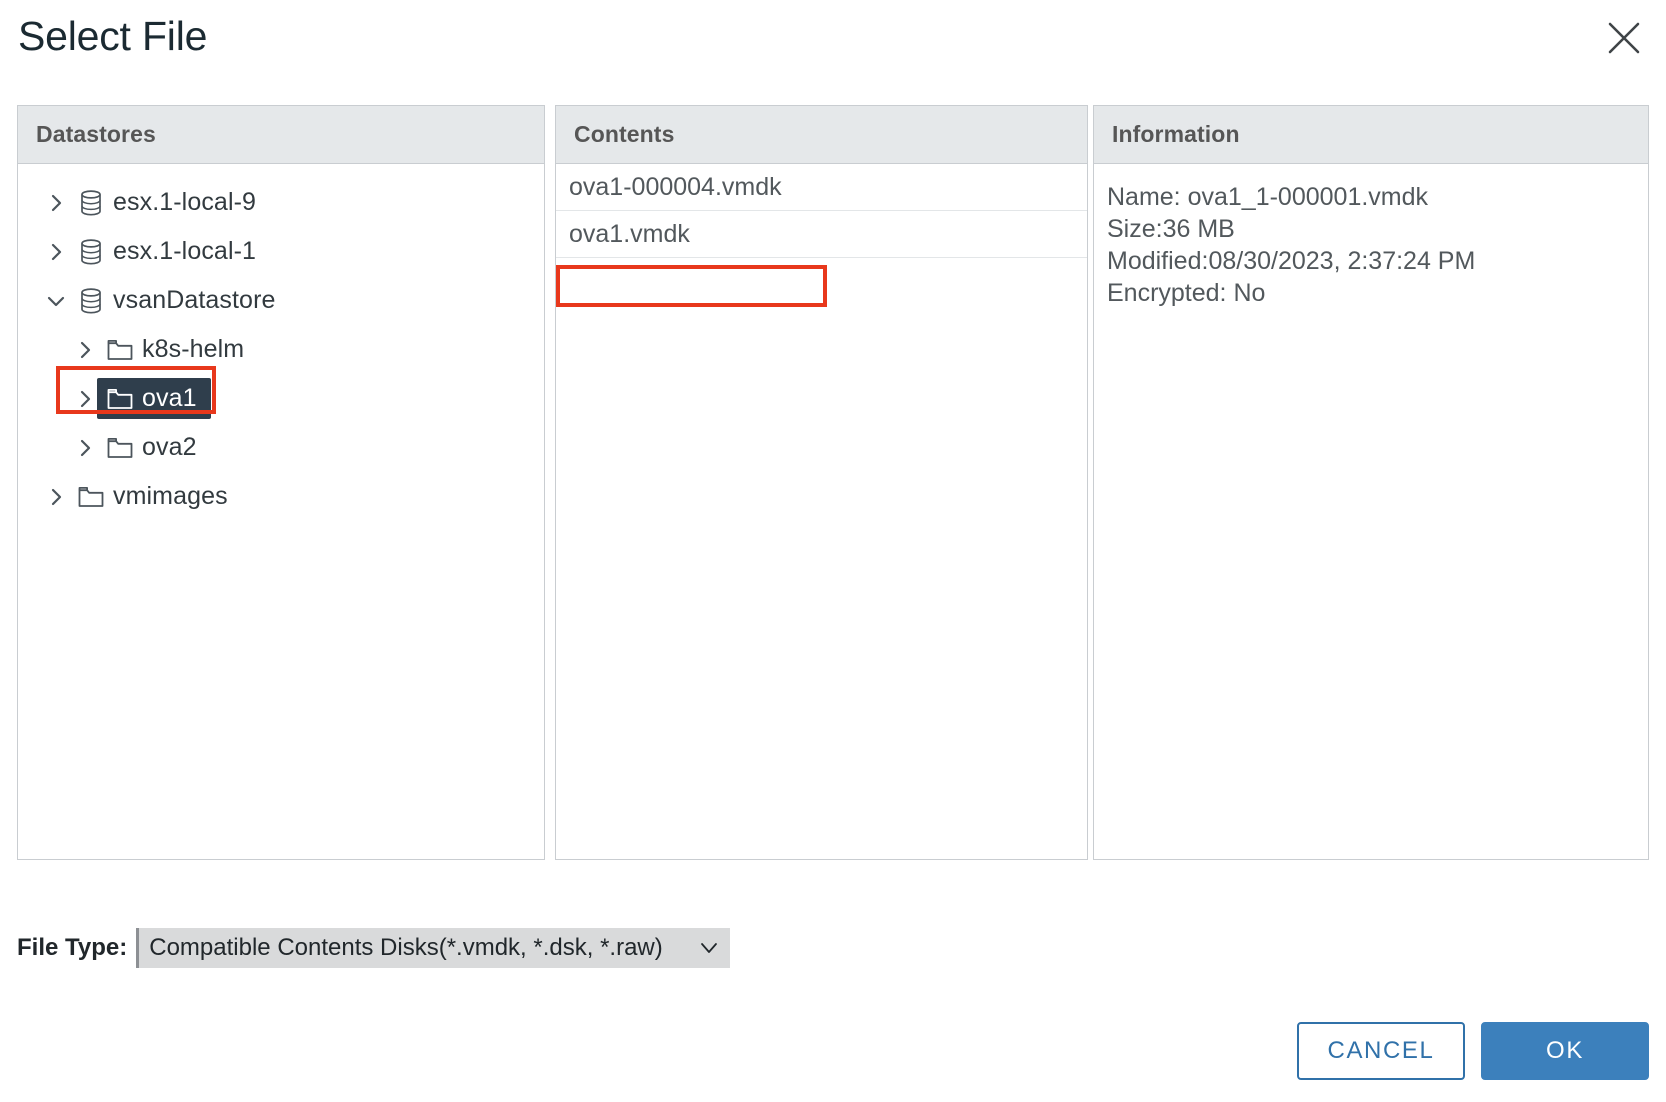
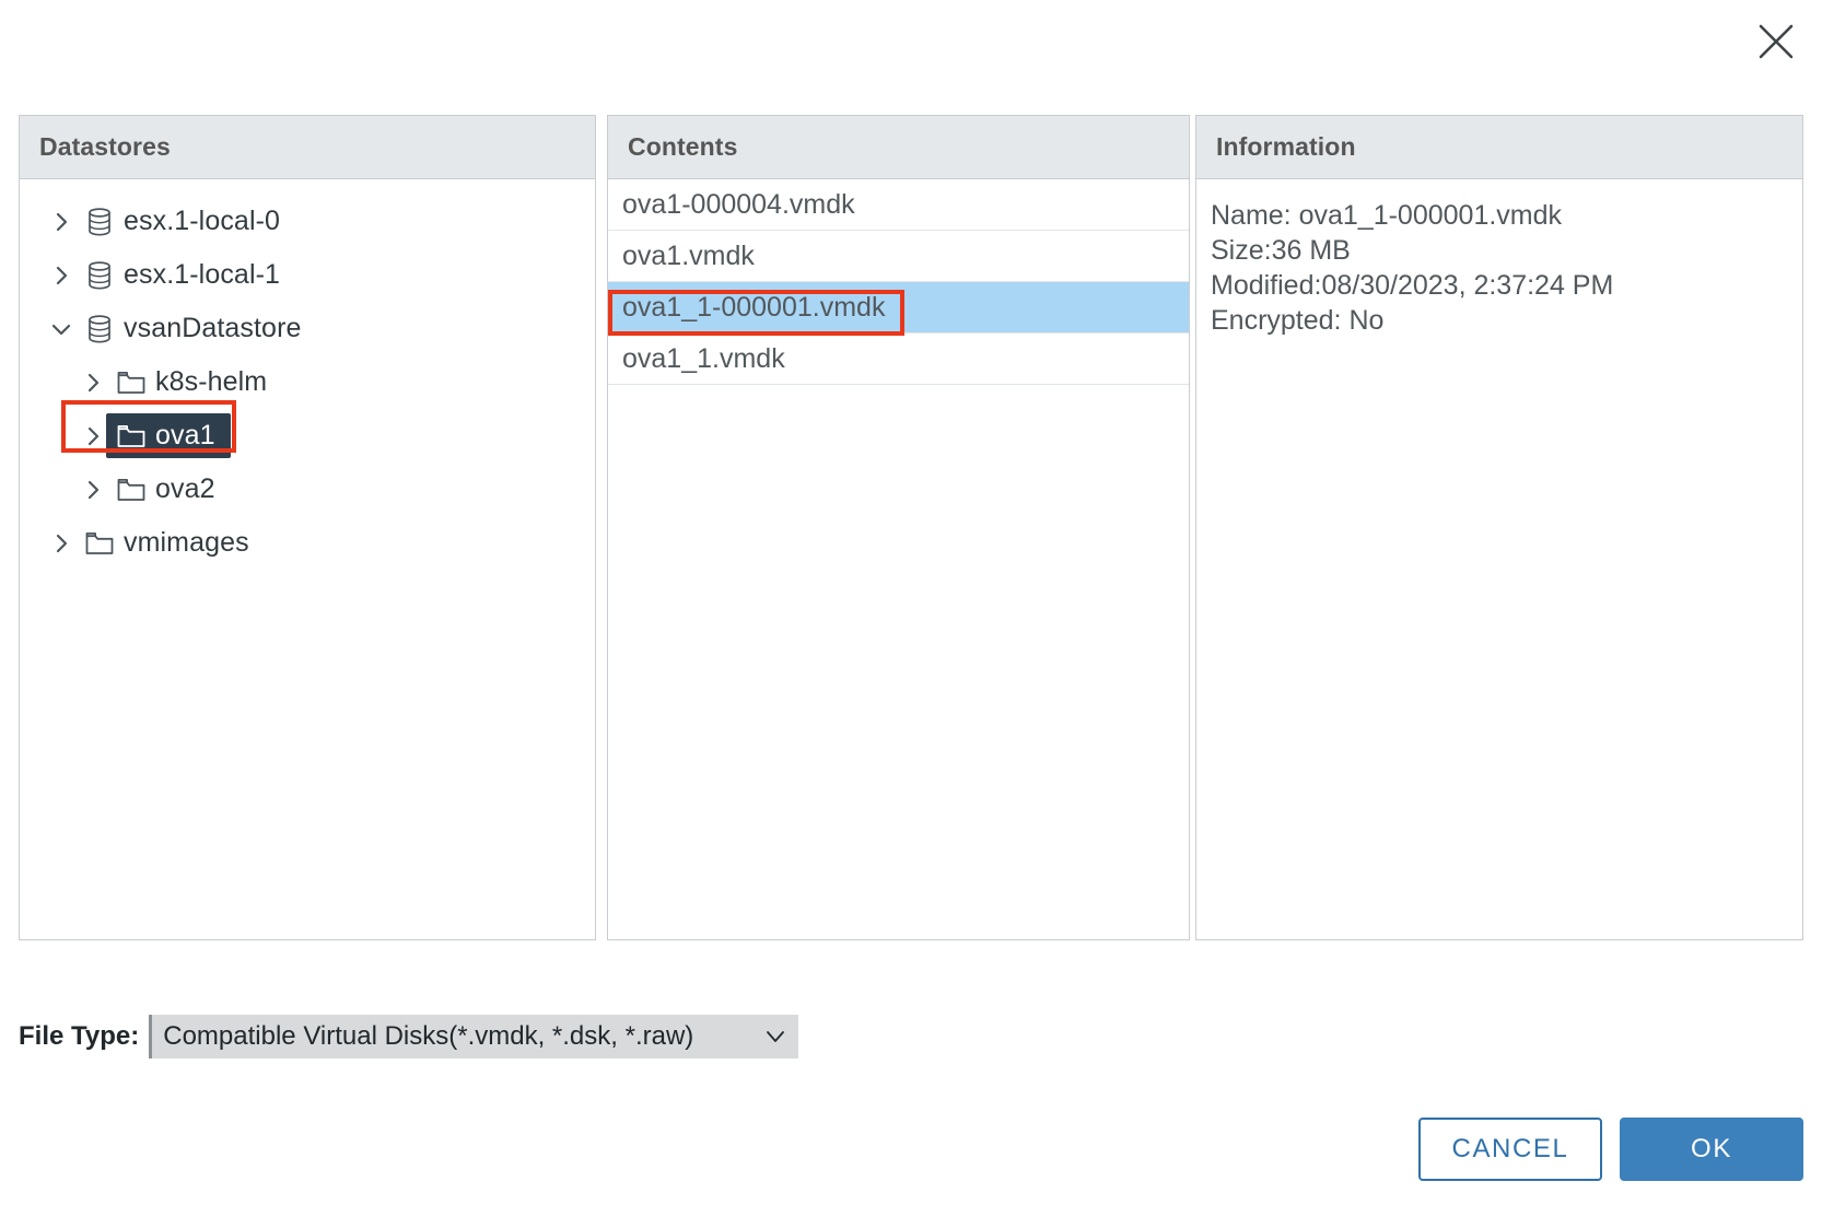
- Select File
  Datastores
- esx.1-local-9
+ esx.1-local-0
  esx.1-local-1
  vsanDatastore
  k8s-helm
  ova1
  ova2
  vmimages
  Contents
  ova1-000004.vmdk
  ova1.vmdk
+ ova1_1-000001.vmdk
+ ova1_1.vmdk
  Information
  Name: ova1_1-000001.vmdk
  Size:36 MB
  Modified:08/30/2023, 2:37:24 PM
  Encrypted: No
  File Type:
- Compatible Contents Disks(*.vmdk, *.dsk, *.raw)
+ Compatible Virtual Disks(*.vmdk, *.dsk, *.raw)
  CANCEL
  OK
